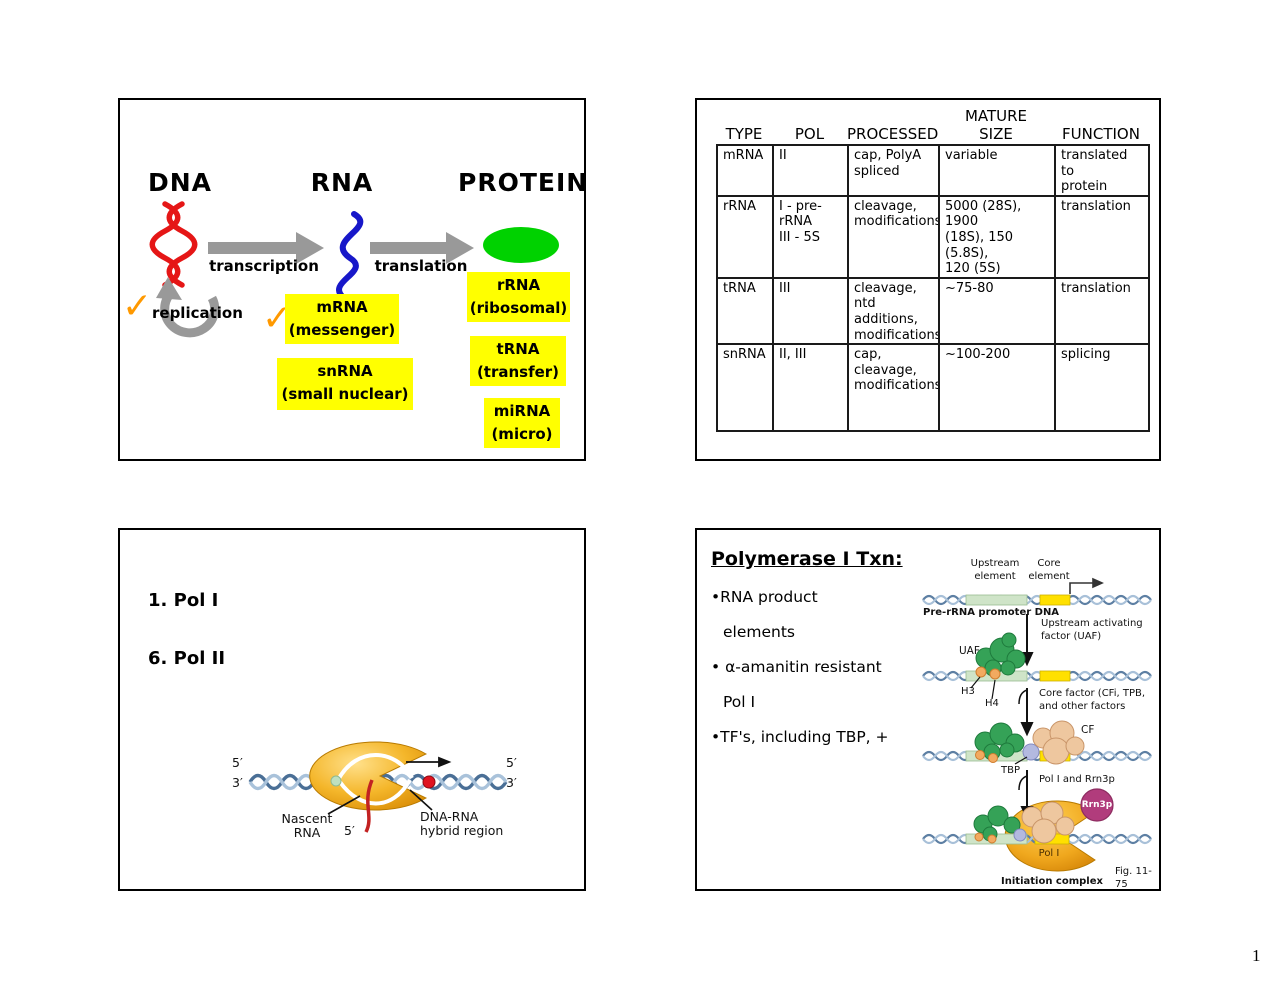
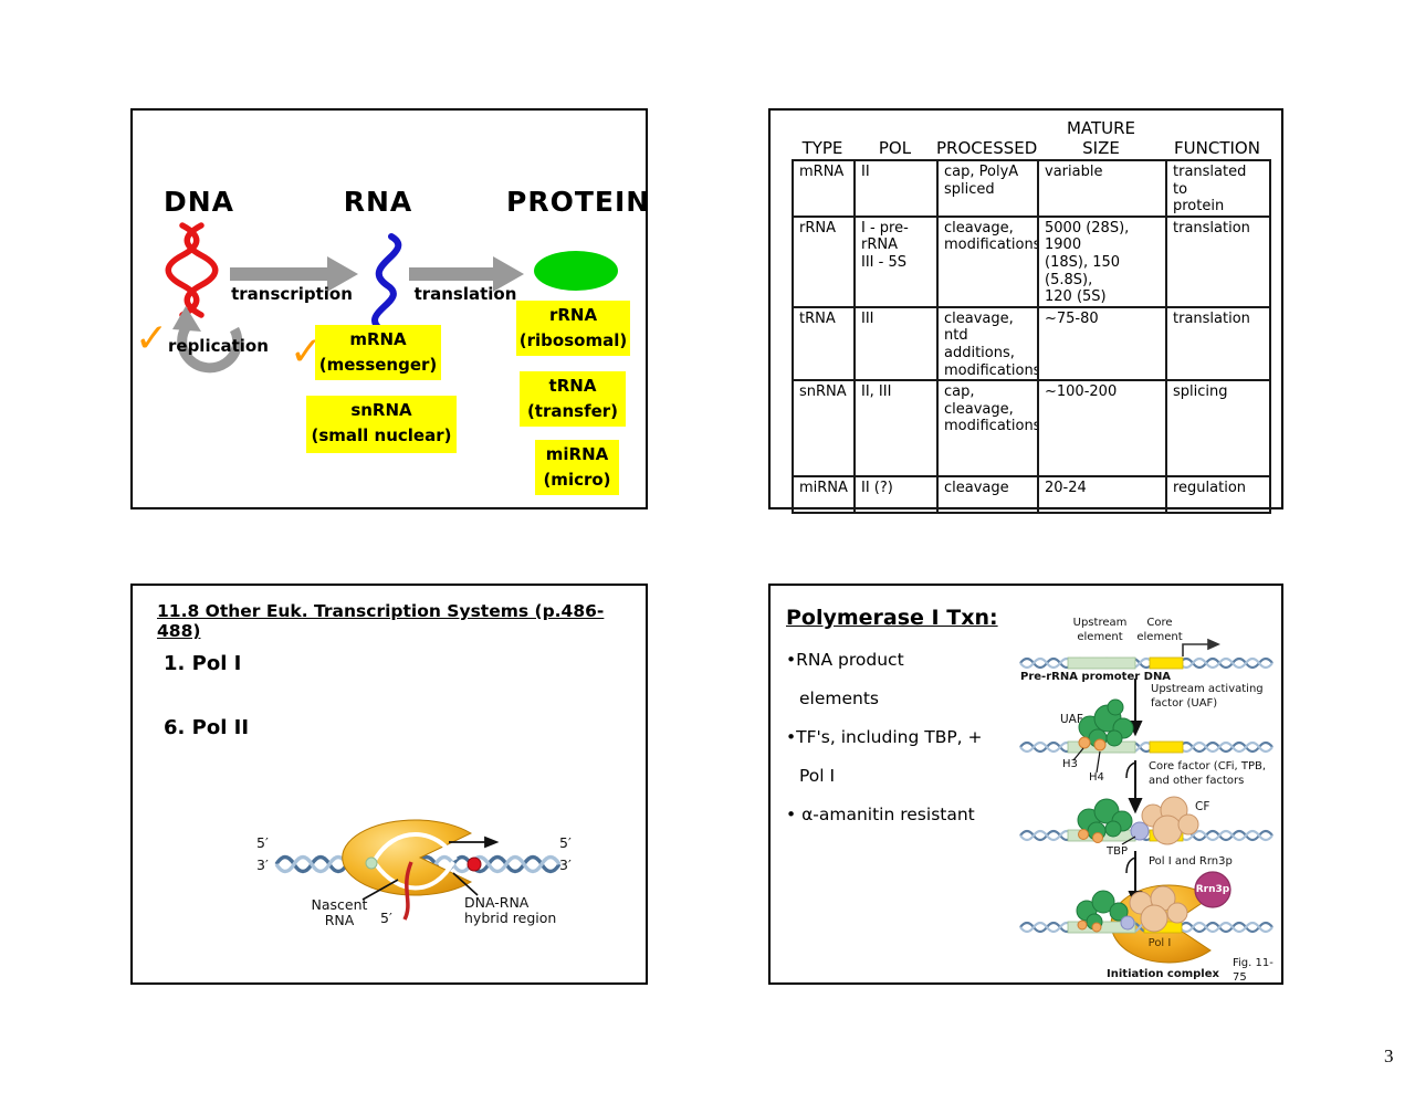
  DNA
  RNA
  PROTEIN
  transcription
  translation
  ✓
  replication
  ✓
  mRNA
  (messenger)
  snRNA
  (small nuclear)
  rRNA
  (ribosomal)
  tRNA
  (transfer)
  miRNA
  (micro)
  TYPE
  POL
  PROCESSED
  MATURE
  SIZE
  FUNCTION
  mRNA	II	cap, PolyA spliced	variable	translated to protein
  rRNA	I - pre- rRNA III - 5S	cleavage, modifications	5000 (28S), 1900 (18S), 150 (5.8S), 120 (5S)	translation
  tRNA	III	cleavage, ntd additions, modifications	~75-80	translation
  snRNA	II, III	cap, cleavage, modifications	~100-200	splicing
+ miRNA	II (?)	cleavage	20-24	regulation
+ 11.8 Other Euk. Transcription Systems (p.486-488)
  1. Pol I
  6. Pol II
  5′
  3′
  5′
  3′
  Nascent
  RNA
  5′
  DNA-RNA
  hybrid region
  Polymerase I Txn:
  •RNA product
  elements
- • α-amanitin resistant
+ •TF's, including TBP, +
  Pol I
- •TF's, including TBP, +
+ • α-amanitin resistant
  Upstream
  element
  Core
  element
  Pre-rRNA promoter DNA
  Upstream activating
  factor (UAF)
  UAF
  H3
  H4
  Core factor (CFi, TPB,
  and other factors
  CF
  TBP
  Pol I and Rrn3p
  Rrn3p
  Pol I
  Initiation complex
  Fig. 11-75
- 1
+ 3
